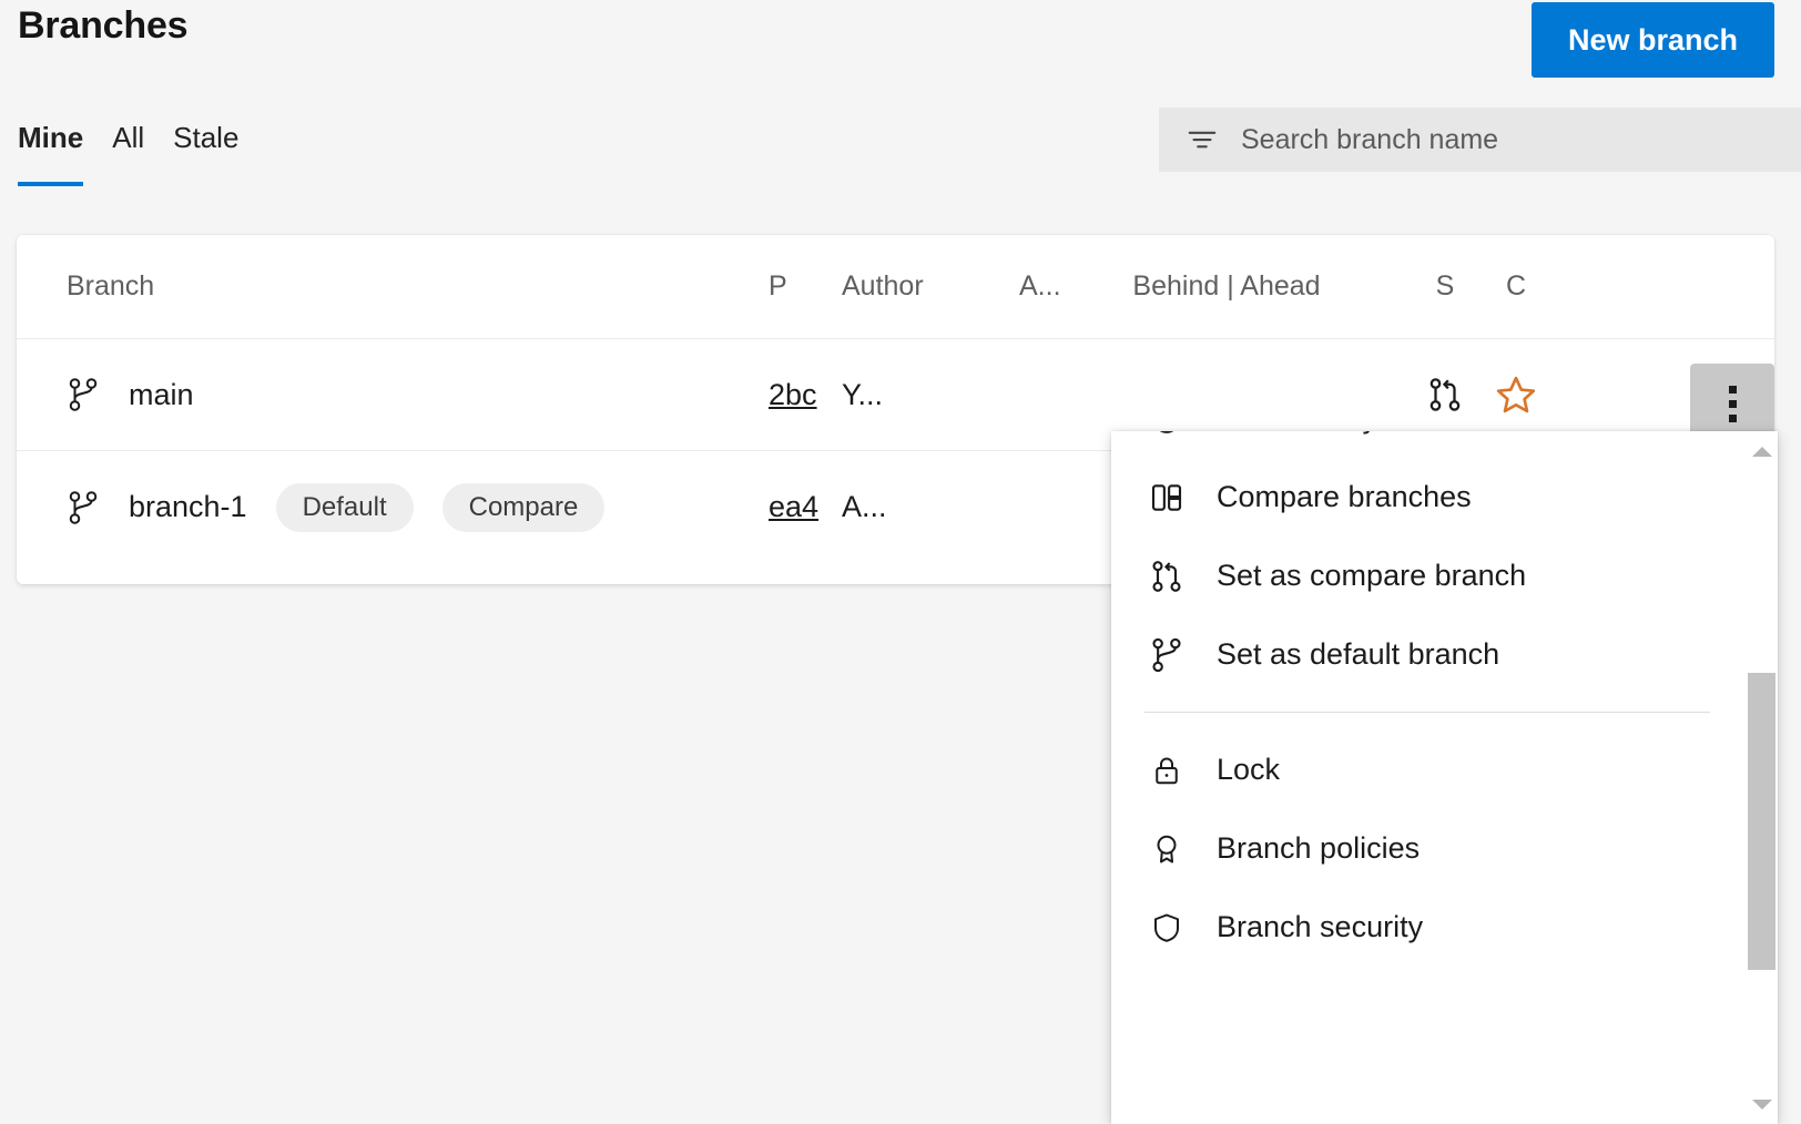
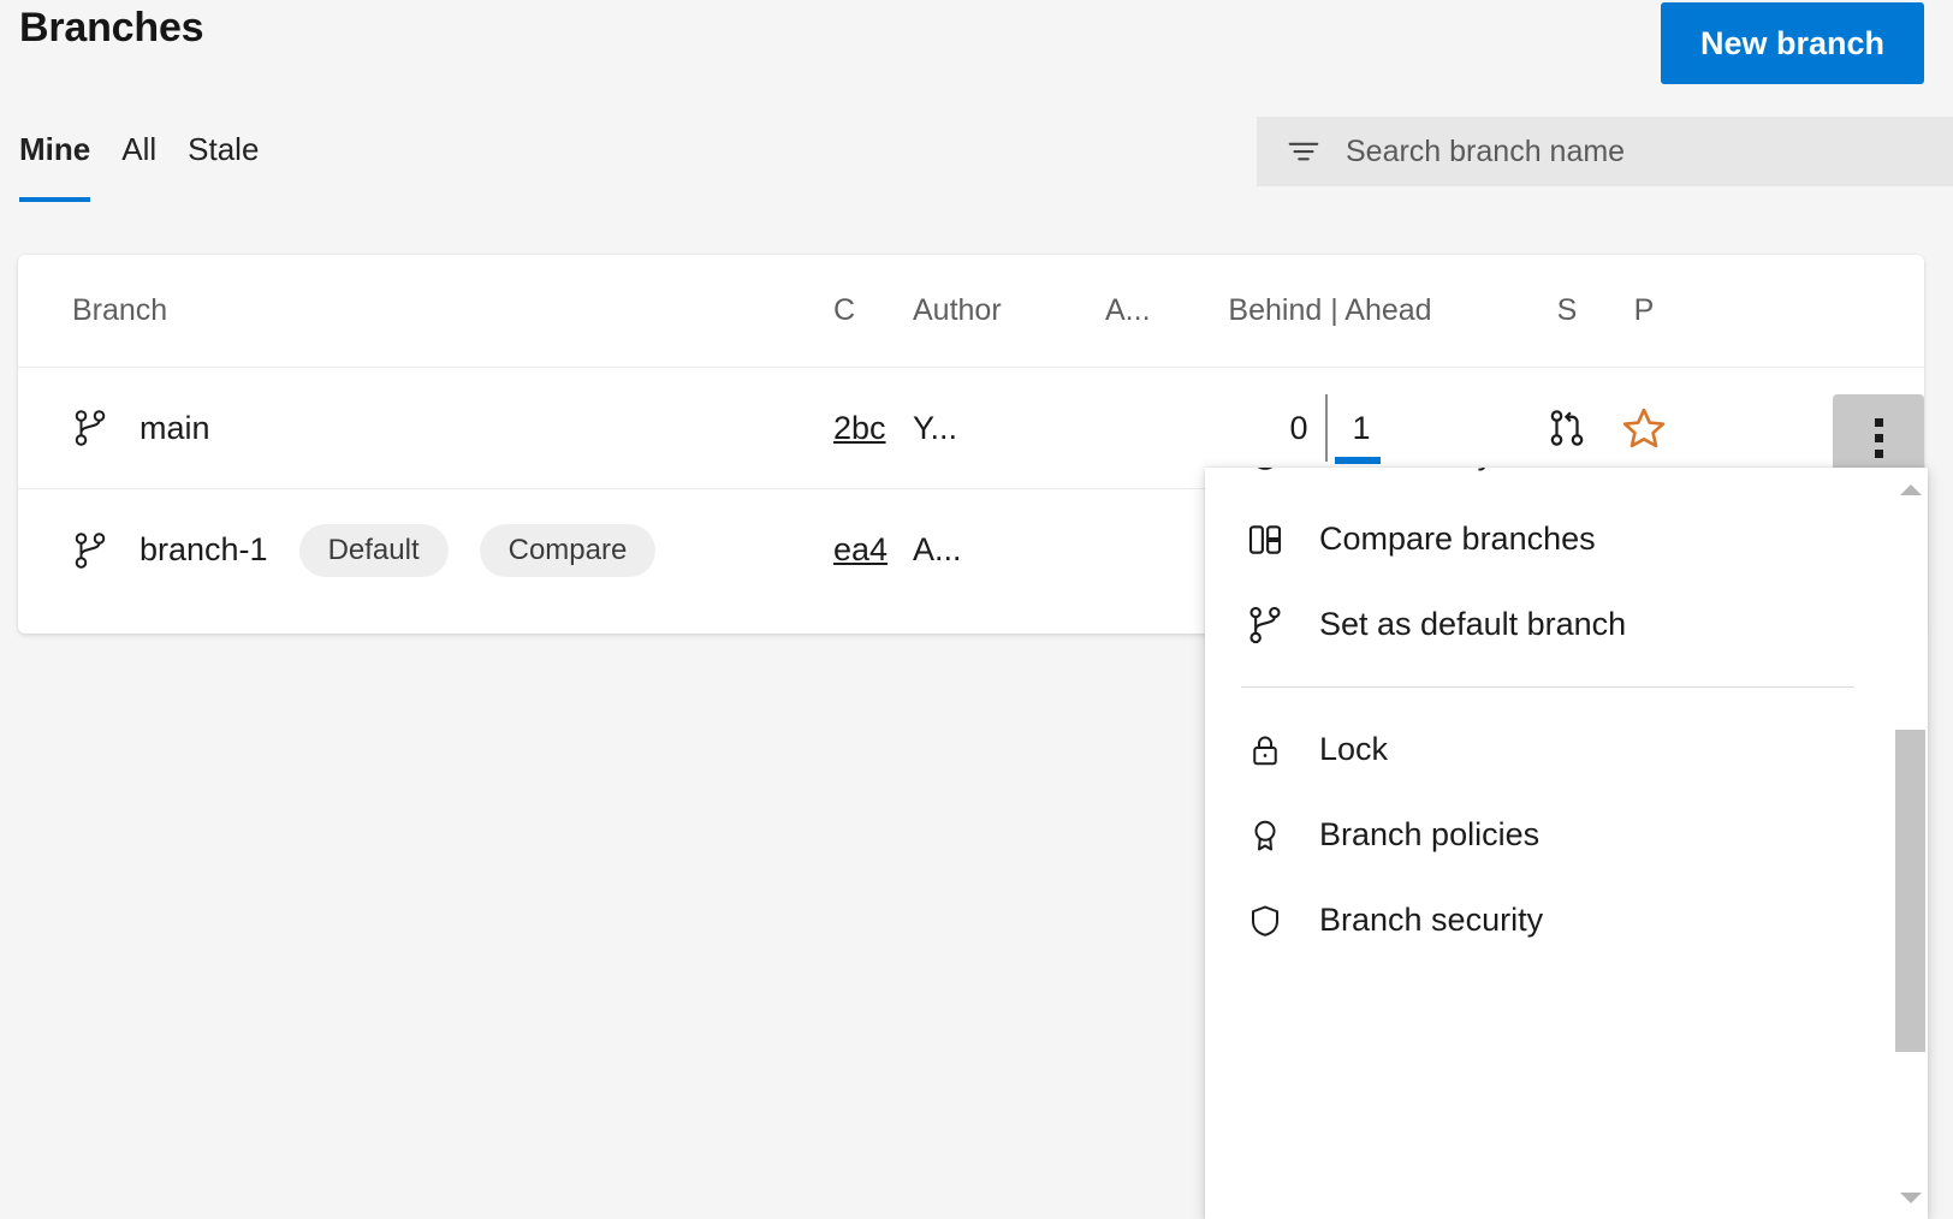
  Branches
  New branch
  Mine
  All
  Stale
  Search branch name
  Branch
- P
+ C
  Author
  A...
  Behind | Ahead
  S
- C
+ P
  main
  2bc
  Y...
+ 0
+ 1
  branch-1
  Default
  Compare
  ea4
  A...
  Compare branches
- Set as compare branch
  Set as default branch
  Lock
  Branch policies
  Branch security
